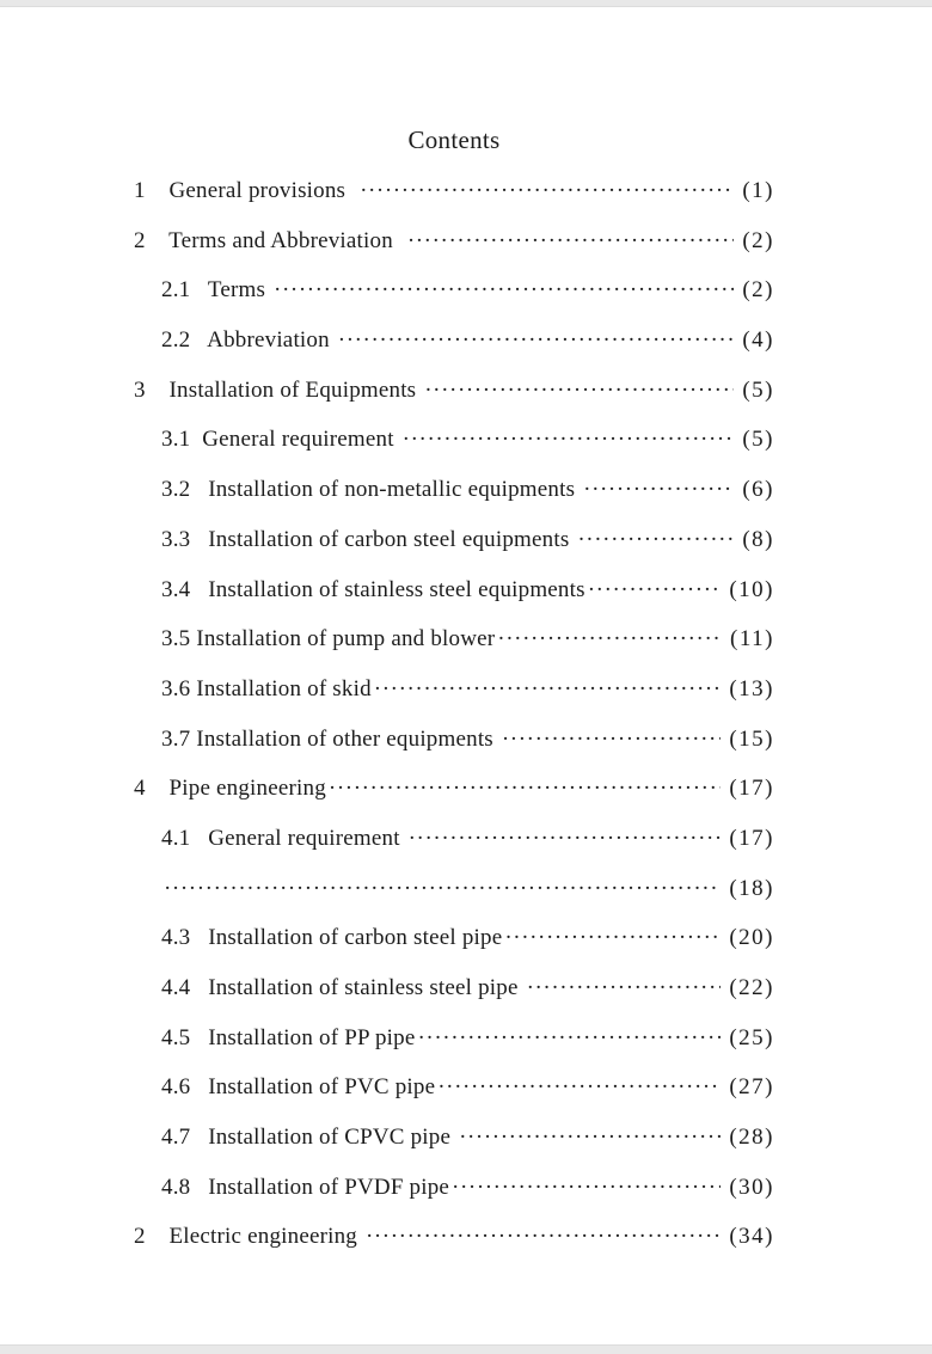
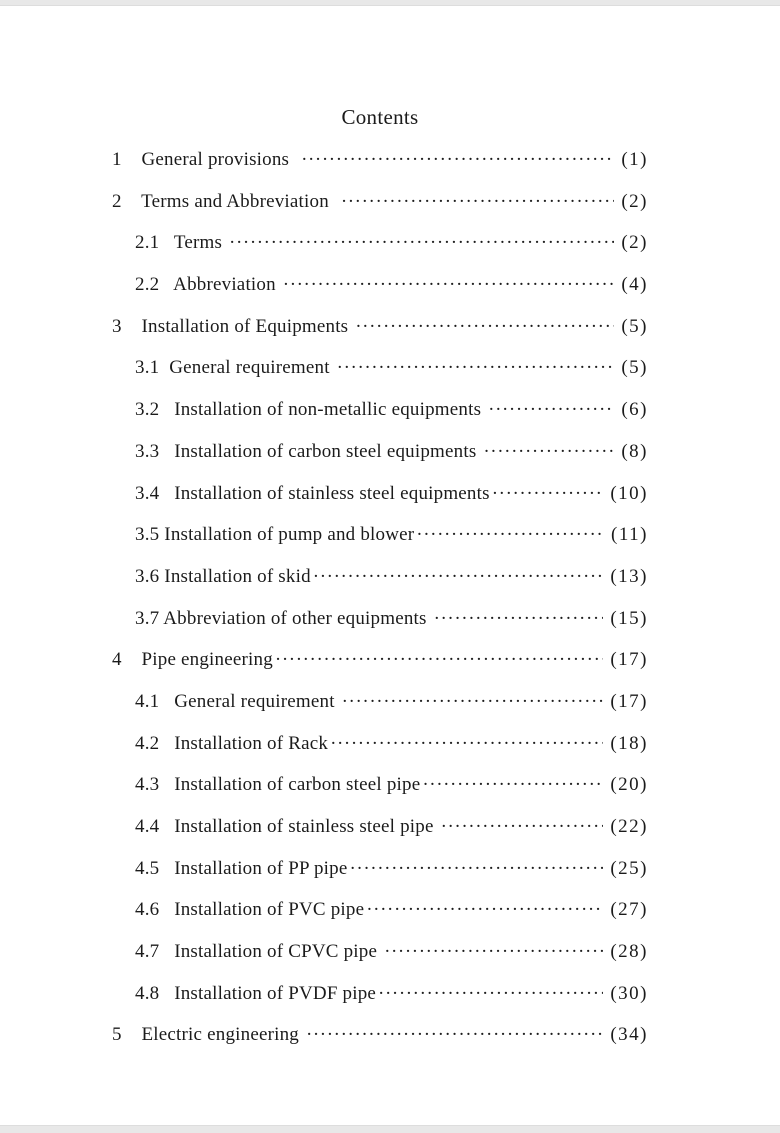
  Contents
  1 General provisions
  (1)
  2 Terms and Abbreviation
  (2)
  2.1 Terms
  (2)
  2.2 Abbreviation
  (4)
  3 Installation of Equipments
  (5)
  3.1 General requirement
  (5)
  3.2 Installation of non-metallic equipments
  (6)
  3.3 Installation of carbon steel equipments
  (8)
  3.4 Installation of stainless steel equipments
  (10)
  3.5 Installation of pump and blower
  (11)
  3.6 Installation of skid
  (13)
- 3.7 Installation of other equipments
+ 3.7 Abbreviation of other equipments
  (15)
  4 Pipe engineering
  (17)
  4.1 General requirement
  (17)
+ 4.2 Installation of Rack
  (18)
  4.3 Installation of carbon steel pipe
  (20)
  4.4 Installation of stainless steel pipe
  (22)
  4.5 Installation of PP pipe
  (25)
  4.6 Installation of PVC pipe
  (27)
  4.7 Installation of CPVC pipe
  (28)
  4.8 Installation of PVDF pipe
  (30)
- 2 Electric engineering
+ 5 Electric engineering
  (34)
